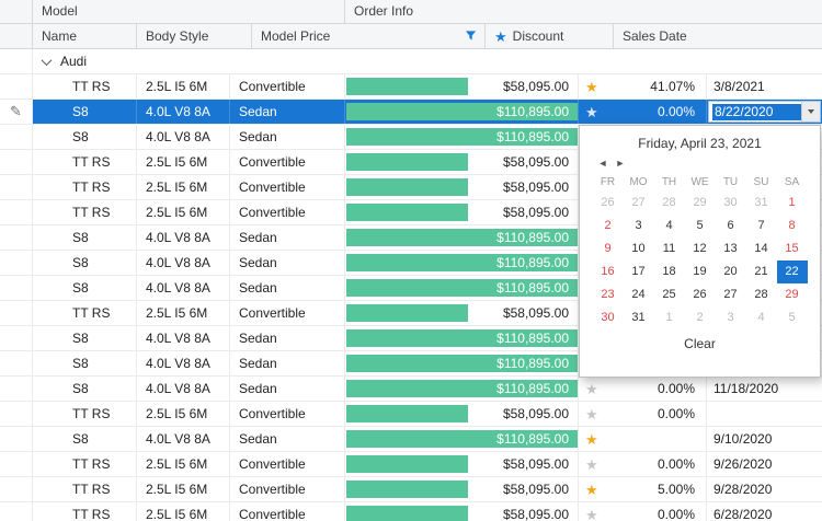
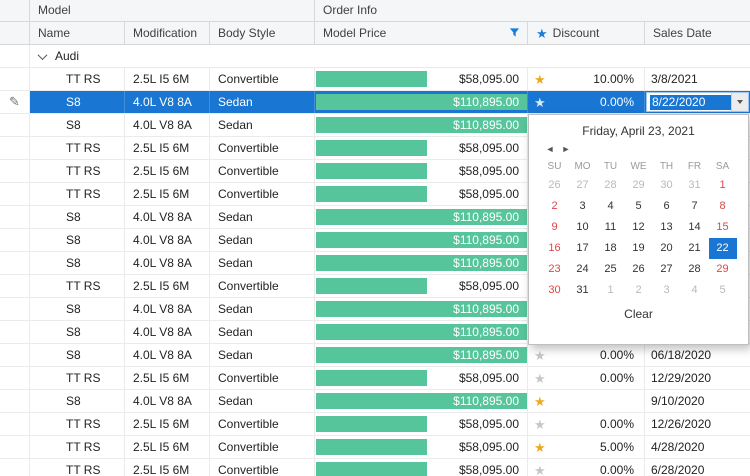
  Model
  Order Info
  Name
+ Modification
  Body Style
  Model Price
  ★
  Discount
  Sales Date
  Audi
  TT RS
  2.5L I5 6M
  Convertible
  $58,095.00
  ★
- 41.07%
+ 10.00%
  3/8/2021
  ✎
  S8
  4.0L V8 8A
  Sedan
  $110,895.00
  ★
  0.00%
  8/22/2020
  S8
  4.0L V8 8A
  Sedan
  $110,895.00
  TT RS
  2.5L I5 6M
  Convertible
  $58,095.00
  TT RS
  2.5L I5 6M
  Convertible
  $58,095.00
  TT RS
  2.5L I5 6M
  Convertible
  $58,095.00
  S8
  4.0L V8 8A
  Sedan
  $110,895.00
  S8
  4.0L V8 8A
  Sedan
  $110,895.00
  S8
  4.0L V8 8A
  Sedan
  $110,895.00
  TT RS
  2.5L I5 6M
  Convertible
  $58,095.00
  S8
  4.0L V8 8A
  Sedan
  $110,895.00
  S8
  4.0L V8 8A
  Sedan
  $110,895.00
  S8
  4.0L V8 8A
  Sedan
  $110,895.00
  ★
  0.00%
- 11/18/2020
+ 06/18/2020
  TT RS
  2.5L I5 6M
  Convertible
  $58,095.00
  ★
  0.00%
+ 12/29/2020
  S8
  4.0L V8 8A
  Sedan
  $110,895.00
  ★
  9/10/2020
  TT RS
  2.5L I5 6M
  Convertible
  $58,095.00
  ★
  0.00%
- 9/26/2020
+ 12/26/2020
  TT RS
  2.5L I5 6M
  Convertible
  $58,095.00
  ★
  5.00%
- 9/28/2020
+ 4/28/2020
  TT RS
  2.5L I5 6M
  Convertible
  $58,095.00
  ★
  0.00%
  6/28/2020
  Friday, April 23, 2021
  ◄
  ►
- FR
+ SU
  MO
- TH
+ TU
  WE
- TU
+ TH
- SU
+ FR
  SA
  26
  27
  28
  29
  30
  31
  1
  2
  3
  4
  5
  6
  7
  8
  9
  10
  11
  12
  13
  14
  15
  16
  17
  18
  19
  20
  21
  22
  23
  24
  25
  26
  27
  28
  29
  30
  31
  1
  2
  3
  4
  5
  Clear
